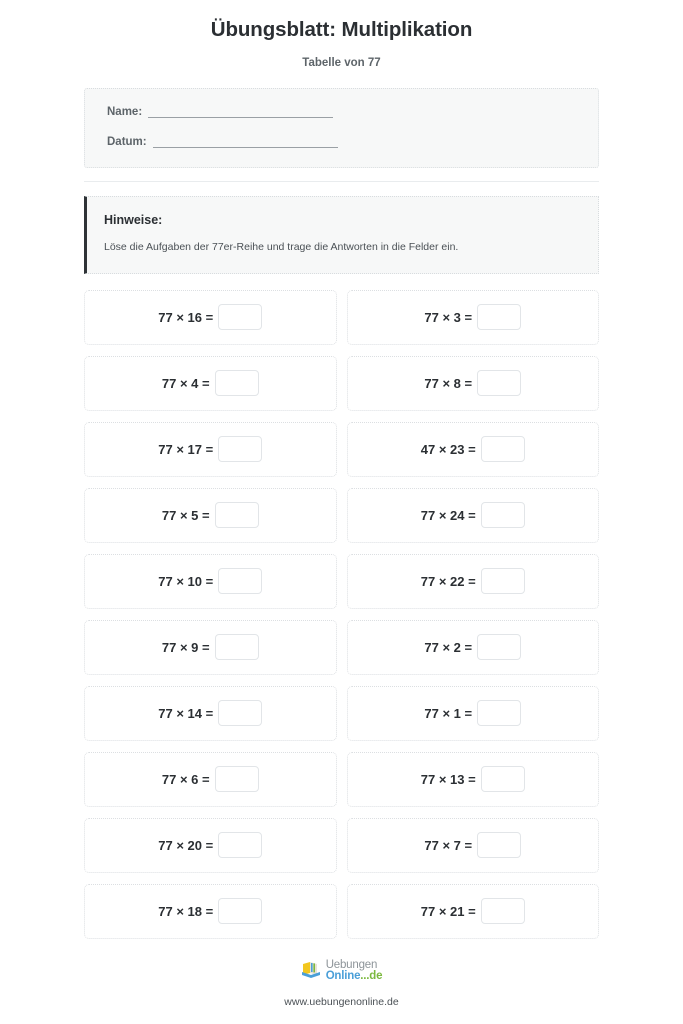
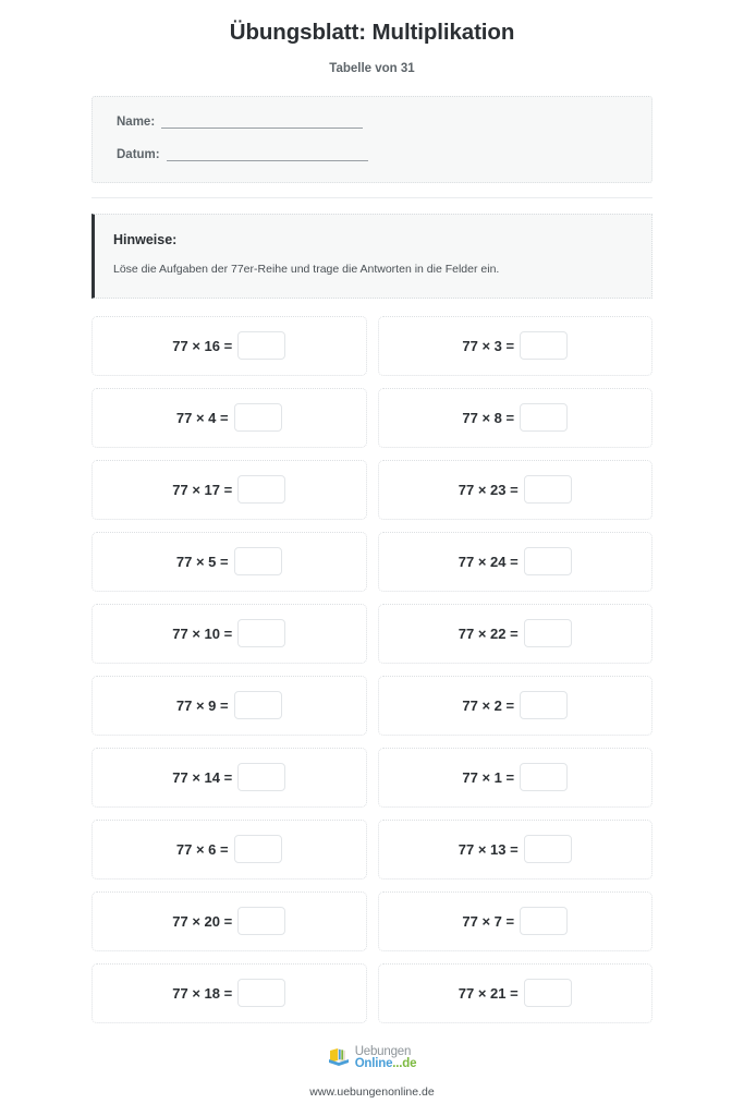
  Übungsblatt: Multiplikation
- Tabelle von 77
+ Tabelle von 31
  Name:
  Datum:
  Hinweise:
  Löse die Aufgaben der 77er-Reihe und trage die Antworten in die Felder ein.
  77 × 16 =
  77 × 3 =
  77 × 4 =
  77 × 8 =
  77 × 17 =
- 47 × 23 =
+ 77 × 23 =
  77 × 5 =
  77 × 24 =
  77 × 10 =
  77 × 22 =
  77 × 9 =
  77 × 2 =
  77 × 14 =
  77 × 1 =
  77 × 6 =
  77 × 13 =
  77 × 20 =
  77 × 7 =
  77 × 18 =
  77 × 21 =
  Uebungen
  Online...de
  www.uebungenonline.de
